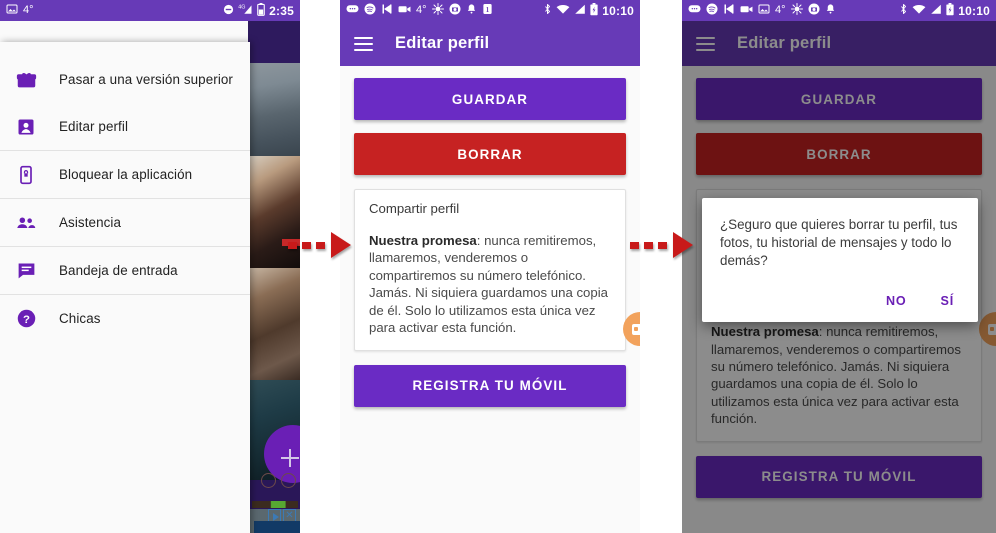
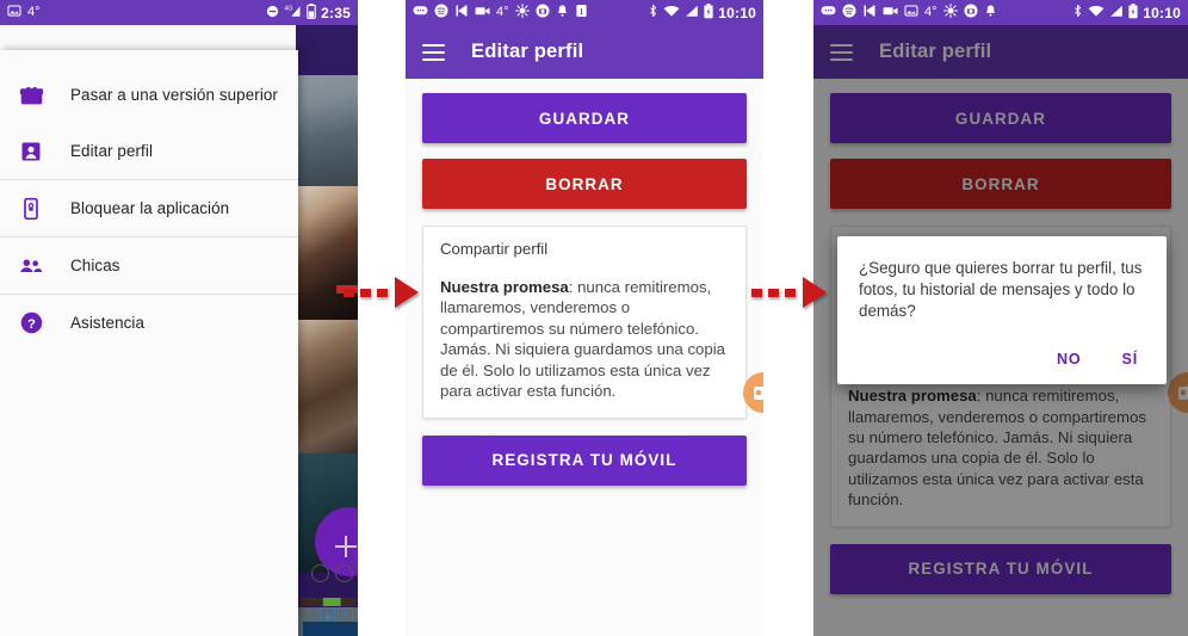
  4°
  2:35
  ✕
  Pasar a una versión superior
  Editar perfil
  Bloquear la aplicación
- Asistencia
+ Chicas
- Bandeja de entrada
  ?
- Chicas
+ Asistencia
  4°
  10:10
  Editar perfil
  GUARDAR
  BORRAR
  Compartir perfil
  Nuestra promesa: nunca remitiremos, llamaremos, venderemos o compartiremos su número telefónico. Jamás. Ni siquiera guardamos una copia de él. Solo lo utilizamos esta única vez para activar esta función.
  REGISTRA TU MÓVIL
  4°
  10:10
  Editar perfil
  GUARDAR
  BORRAR
  Nuestra promesa: nunca remitiremos, llamaremos, venderemos o compartiremos su número telefónico. Jamás. Ni siquiera guardamos una copia de él. Solo lo utilizamos esta única vez para activar esta función.
  REGISTRA TU MÓVIL
  ¿Seguro que quieres borrar tu perfil, tus fotos, tu historial de mensajes y todo lo demás?
  NO
  SÍ
